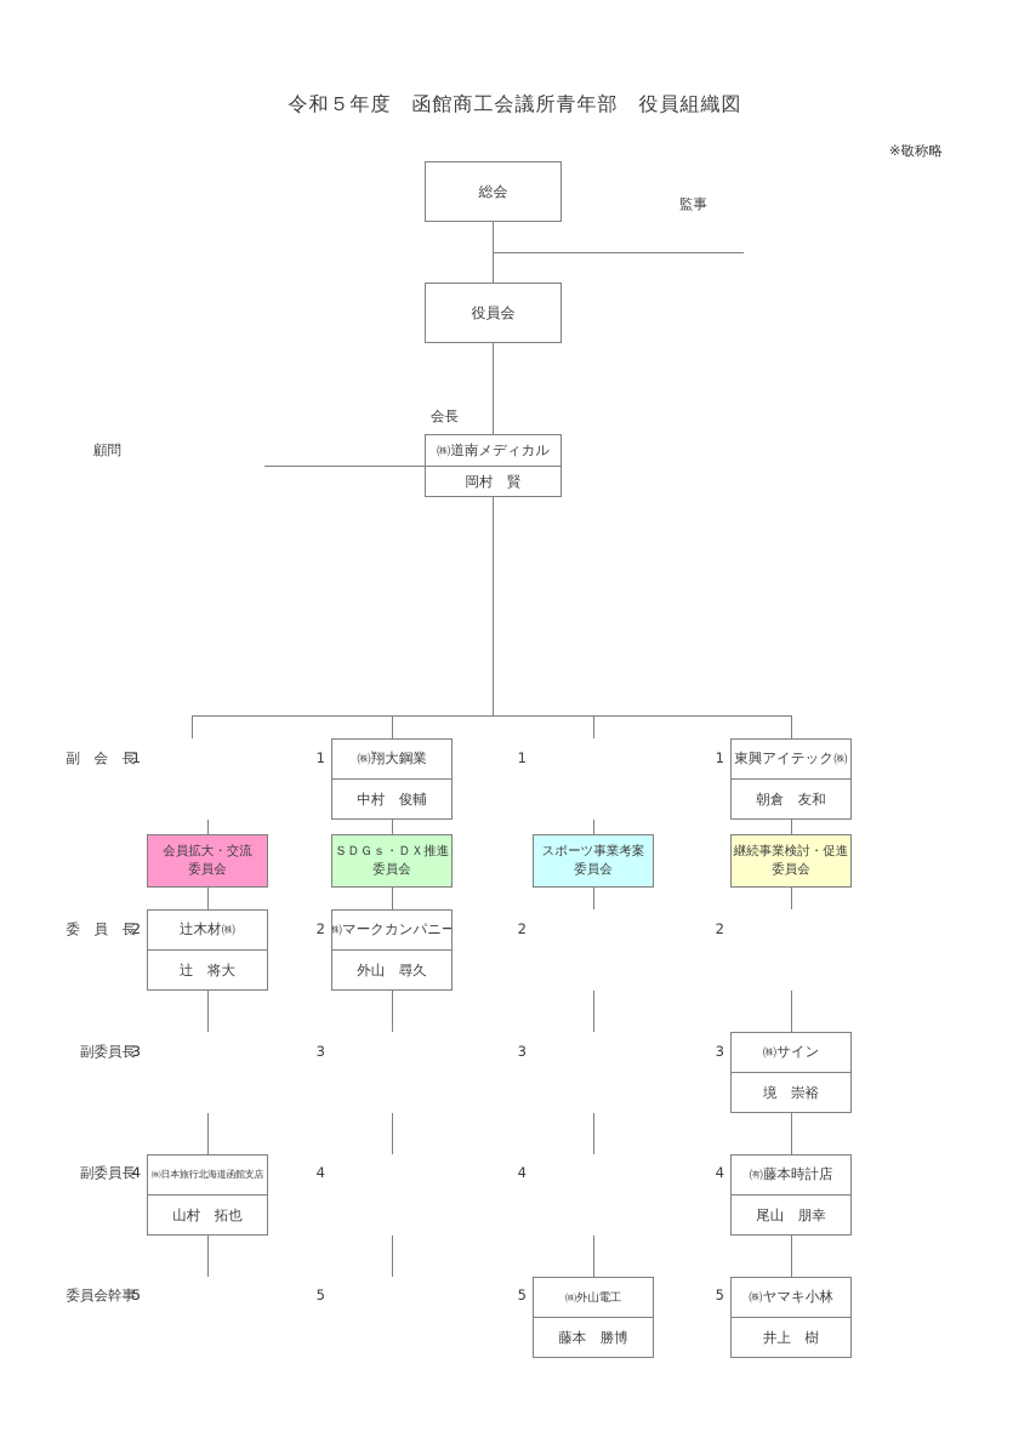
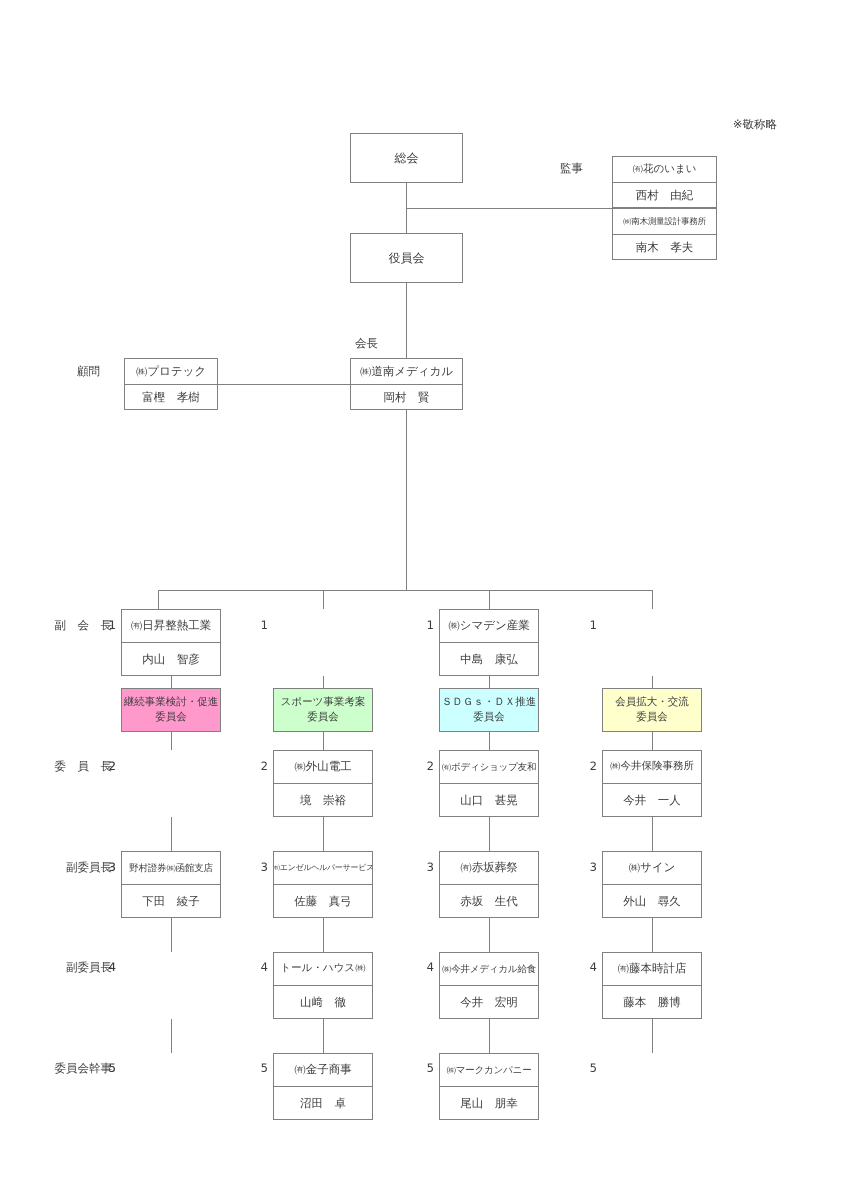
- 令和５年度 函館商工会議所青年部 役員組織図
  ※敬称略
  総会
  役員会
  監事
+ ㈲花のいまい
+ 西村 由紀
+ ㈱南木測量設計事務所
+ 南木 孝夫
  顧問
+ ㈱プロテック
+ 富樫 孝樹
  会長
  ㈱道南メディカル
  岡村 賢
  副 会 長
  1
  委 員 長
  2
  副委員長
  3
  副委員長
  4
  5
  委員会幹事
+ ㈲日昇整熱工業
+ 内山 智彦
- 会員拡大・交流
+ 継続事業検討・促進
  委員会
- 辻木材㈱
- 辻 将大
- ㈱日本旅行北海道函館支店
- 山村 拓也
- ㈱翔大鋼業
- 中村 俊輔
+ 野村證券㈱函館支店
+ 下田 綾子
  1
- ＳＤＧｓ・ＤＸ推進
+ スポーツ事業考案
  委員会
- ㈱マークカンパニー
+ ㈱外山電工
- 外山 尋久
+ 境 崇裕
  2
+ ㈲エンゼルヘルパーサービス
+ 佐藤 真弓
  3
+ トール・ハウス㈱
+ 山﨑 徹
  4
+ ㈲金子商事
+ 沼田 卓
  5
+ ㈱シマデン産業
+ 中島 康弘
  1
- スポーツ事業考案
+ ＳＤＧｓ・ＤＸ推進
  委員会
+ ㈲ボディショップ友和
+ 山口 甚晃
  2
+ ㈲赤坂葬祭
+ 赤坂 生代
  3
+ ㈱今井メディカル給食
+ 今井 宏明
  4
- ㈱外山電工
+ ㈱マークカンパニー
- 藤本 勝博
+ 尾山 朋幸
  5
- 東興アイテック㈱
- 朝倉 友和
  1
- 継続事業検討・促進
+ 会員拡大・交流
  委員会
+ ㈱今井保険事務所
+ 今井 一人
  2
  ㈱サイン
- 境 崇裕
+ 外山 尋久
  3
  ㈲藤本時計店
- 尾山 朋幸
+ 藤本 勝博
  4
- ㈱ヤマキ小林
- 井上 樹
  5
